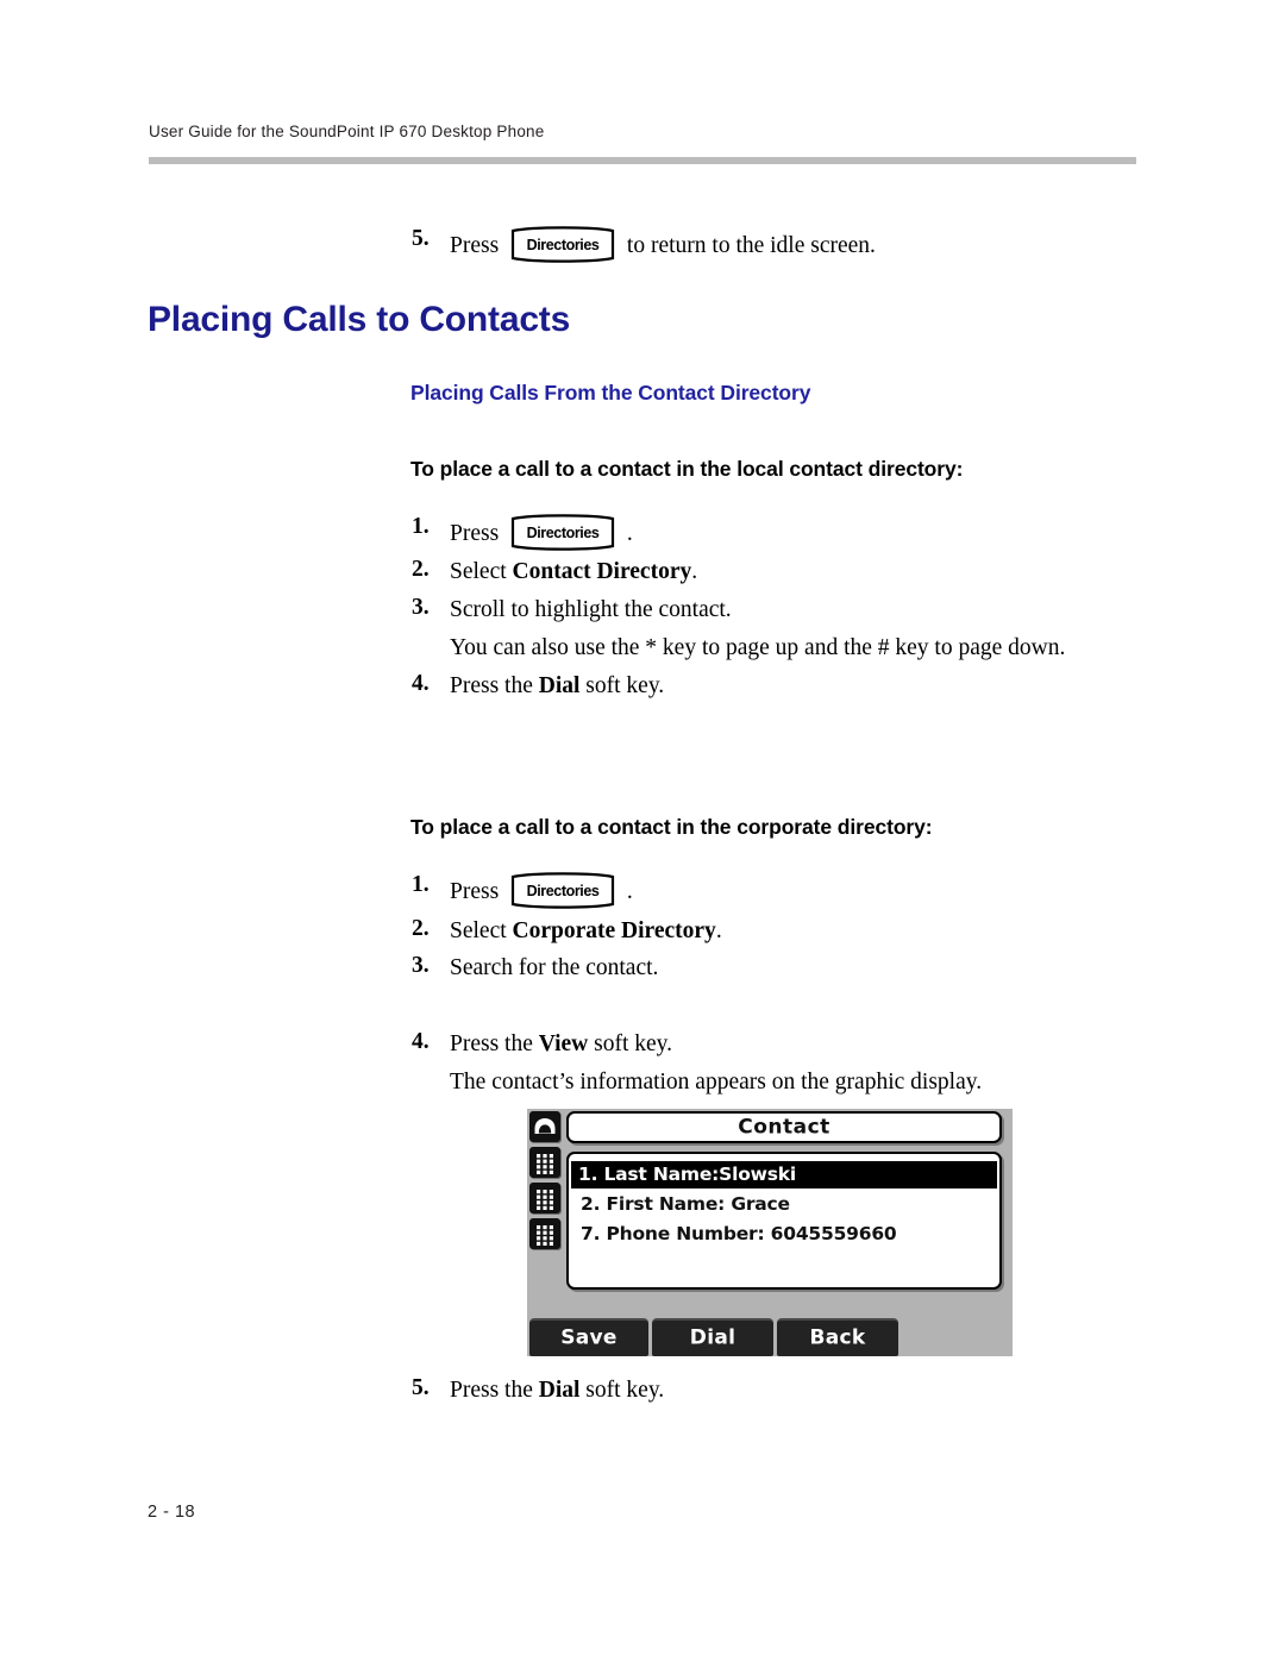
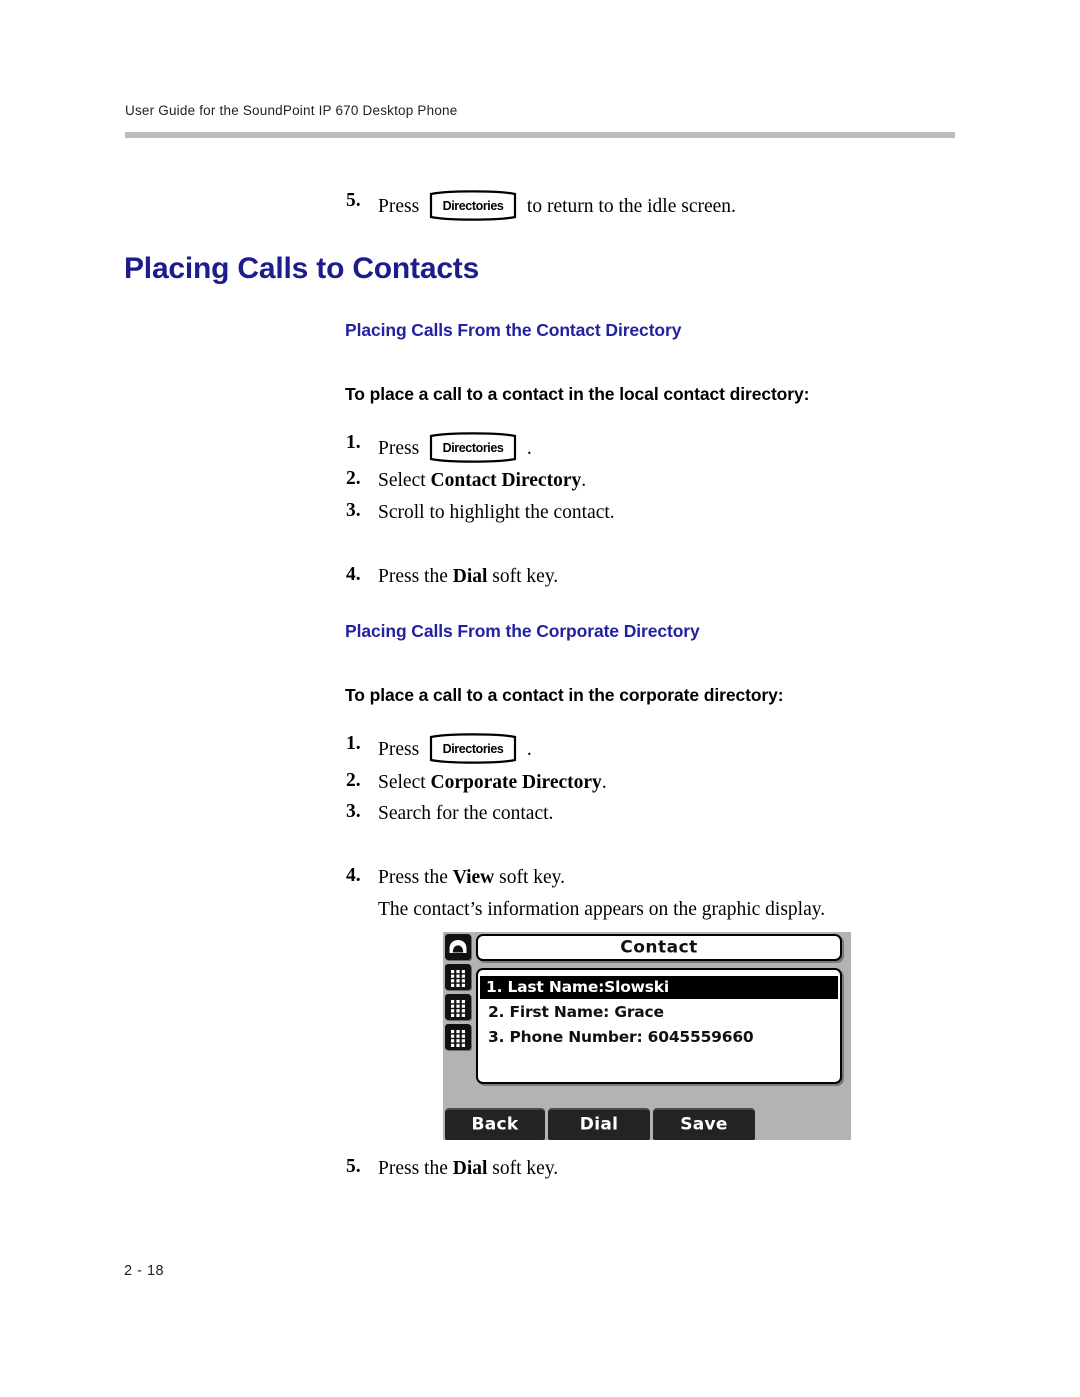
  User Guide for the SoundPoint IP 670 Desktop Phone
  5.
  Press
  Directories
  to return to the idle screen.
  Placing Calls to Contacts
  Placing Calls From the Contact Directory
  To place a call to a contact in the local contact directory:
  1.
  Press
  Directories
  .
  2.
  Select Contact Directory.
  3.
  Scroll to highlight the contact.
- You can also use the * key to page up and the # key to page down.
  4.
  Press the Dial soft key.
+ Placing Calls From the Corporate Directory
  To place a call to a contact in the corporate directory:
  1.
  Press
  Directories
  .
  2.
  Select Corporate Directory.
  3.
  Search for the contact.
  4.
  Press the View soft key.
  The contact’s information appears on the graphic display.
  Contact
  1. Last Name:Slowski
  2. First Name: Grace
- 7. Phone Number: 6045559660
+ 3. Phone Number: 6045559660
- Save
+ Back
  Dial
- Back
+ Save
  5.
  Press the Dial soft key.
  2 - 18
